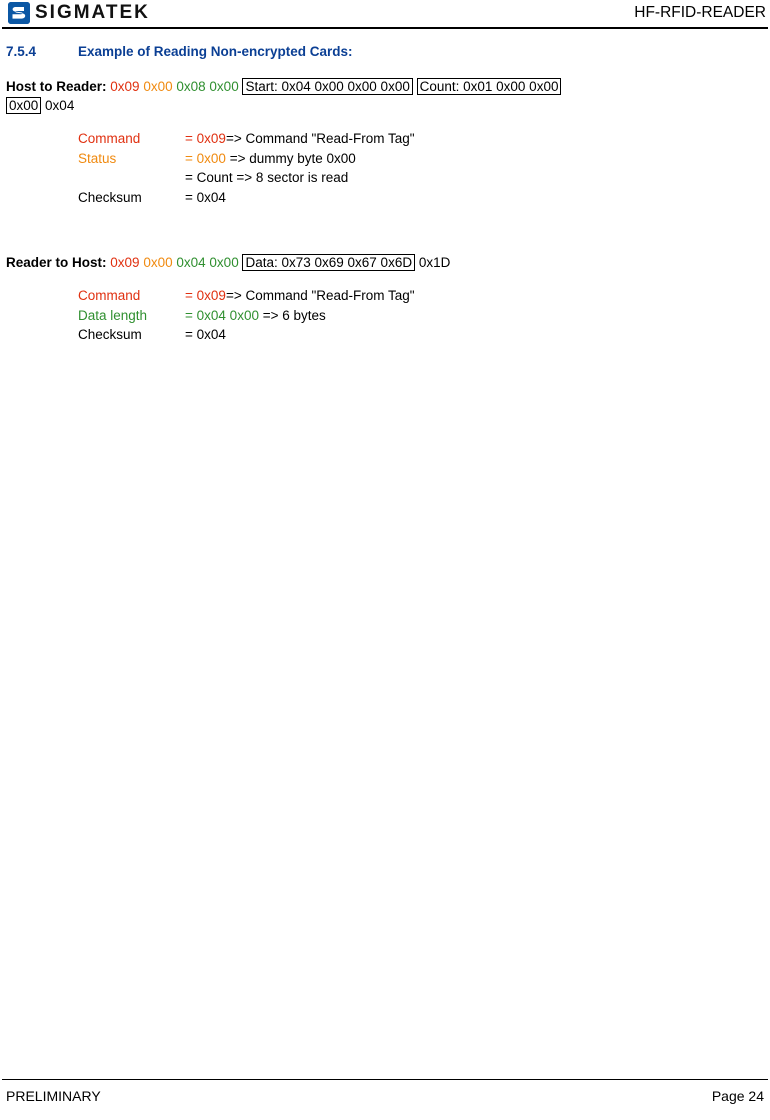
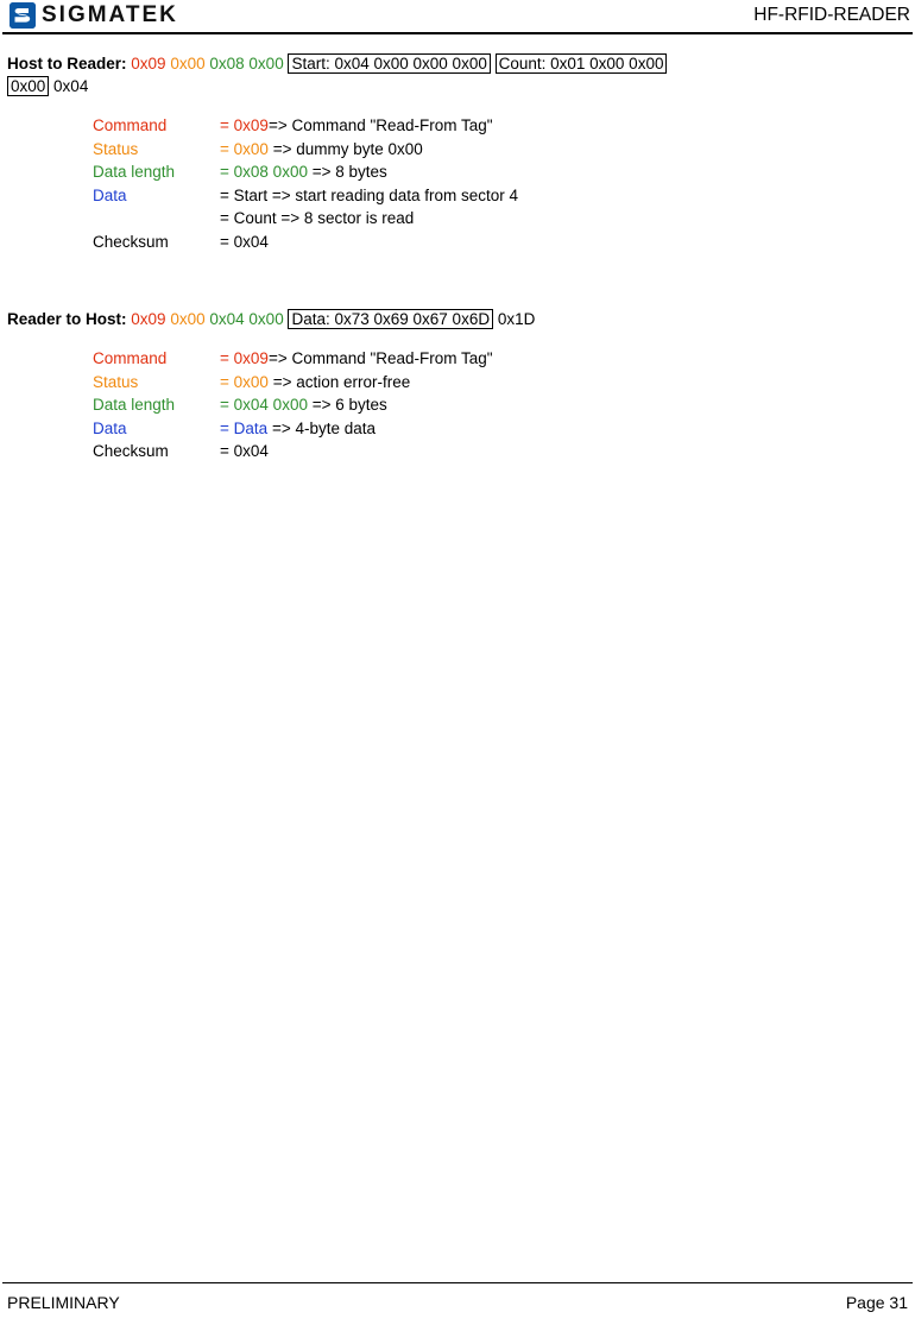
  SIGMATEK
  HF-RFID-READER
- 7.5.4
- Example of Reading Non-encrypted Cards:
  Host to Reader: 0x09 0x00 0x08 0x00 Start: 0x04 0x00 0x00 0x00 Count: 0x01 0x00 0x00
  0x00 0x04
  Command	= 0x09=> Command "Read-From Tag"
  Status	= 0x00 => dummy byte 0x00
+ Data length	= 0x08 0x00 => 8 bytes
+ Data	= Start => start reading data from sector 4
  	= Count => 8 sector is read
  Checksum	= 0x04
  Reader to Host: 0x09 0x00 0x04 0x00 Data: 0x73 0x69 0x67 0x6D 0x1D
  Command	= 0x09=> Command "Read-From Tag"
+ Status	= 0x00 => action error-free
  Data length	= 0x04 0x00 => 6 bytes
+ Data	= Data => 4-byte data
  Checksum	= 0x04
  PRELIMINARY
- Page 24
+ Page 31
